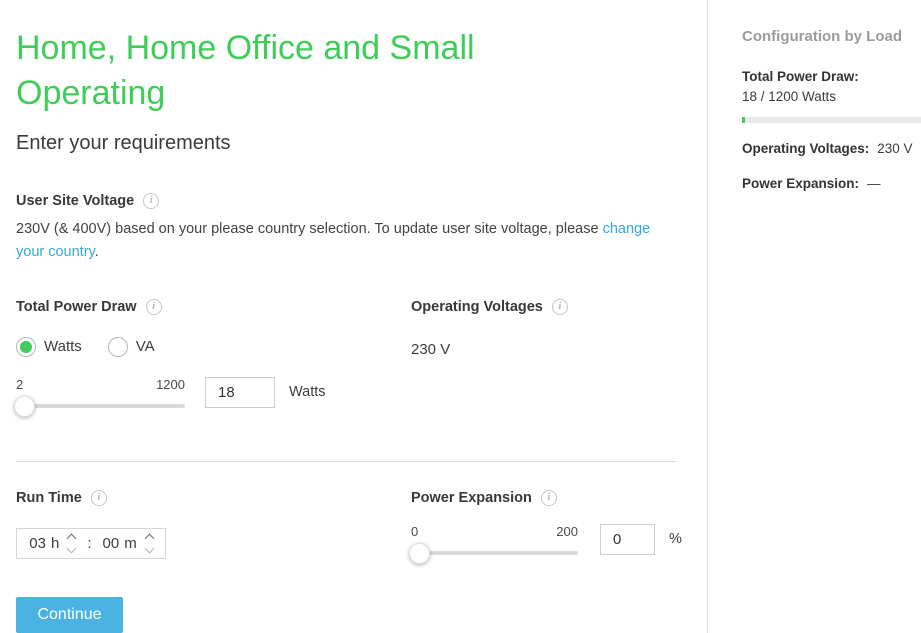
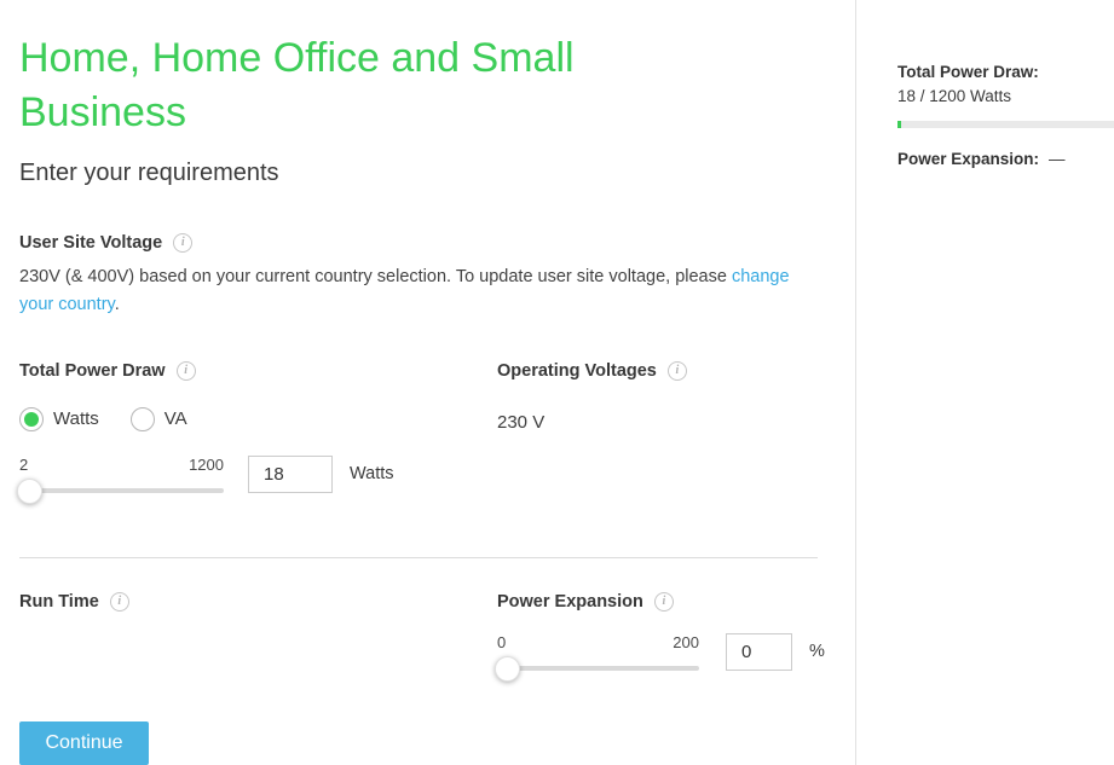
- Home, Home Office and Small Operating
+ Home, Home Office and Small Business
  Enter your requirements
  User Site Voltage
  i
- 230V (& 400V) based on your please country selection. To update user site voltage, please change your country.
+ 230V (& 400V) based on your current country selection. To update user site voltage, please change your country.
  Total Power Draw
  i
  Watts
  VA
  2
  1200
  18
  Watts
  Operating Voltages
  i
  230 V
  Run Time
  i
- 03
- h
- :
- 00
- m
  Power Expansion
  i
  0
  200
  0
  %
  Continue
- Configuration by Load
  Total Power Draw:
  18 / 1200 Watts
- Operating Voltages: 230 V
  Power Expansion: —
